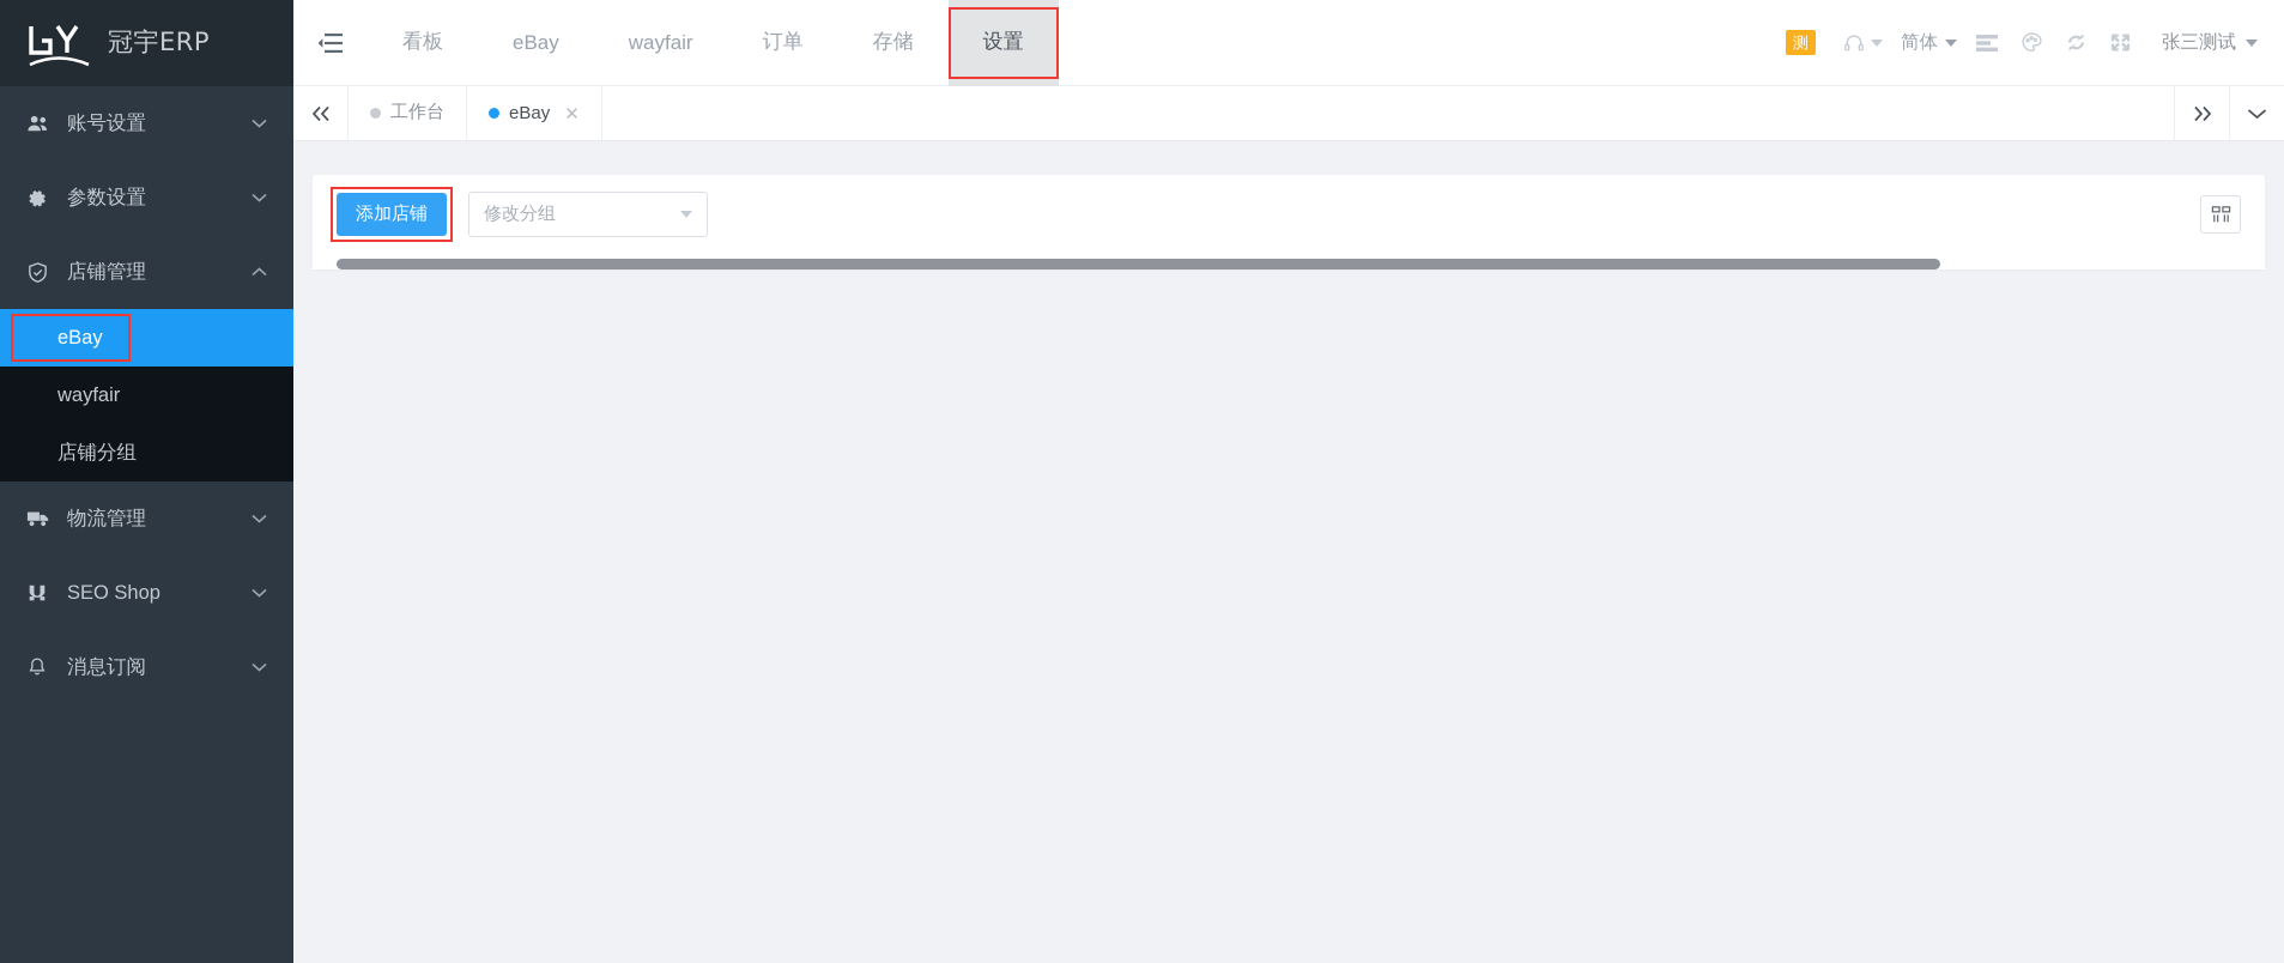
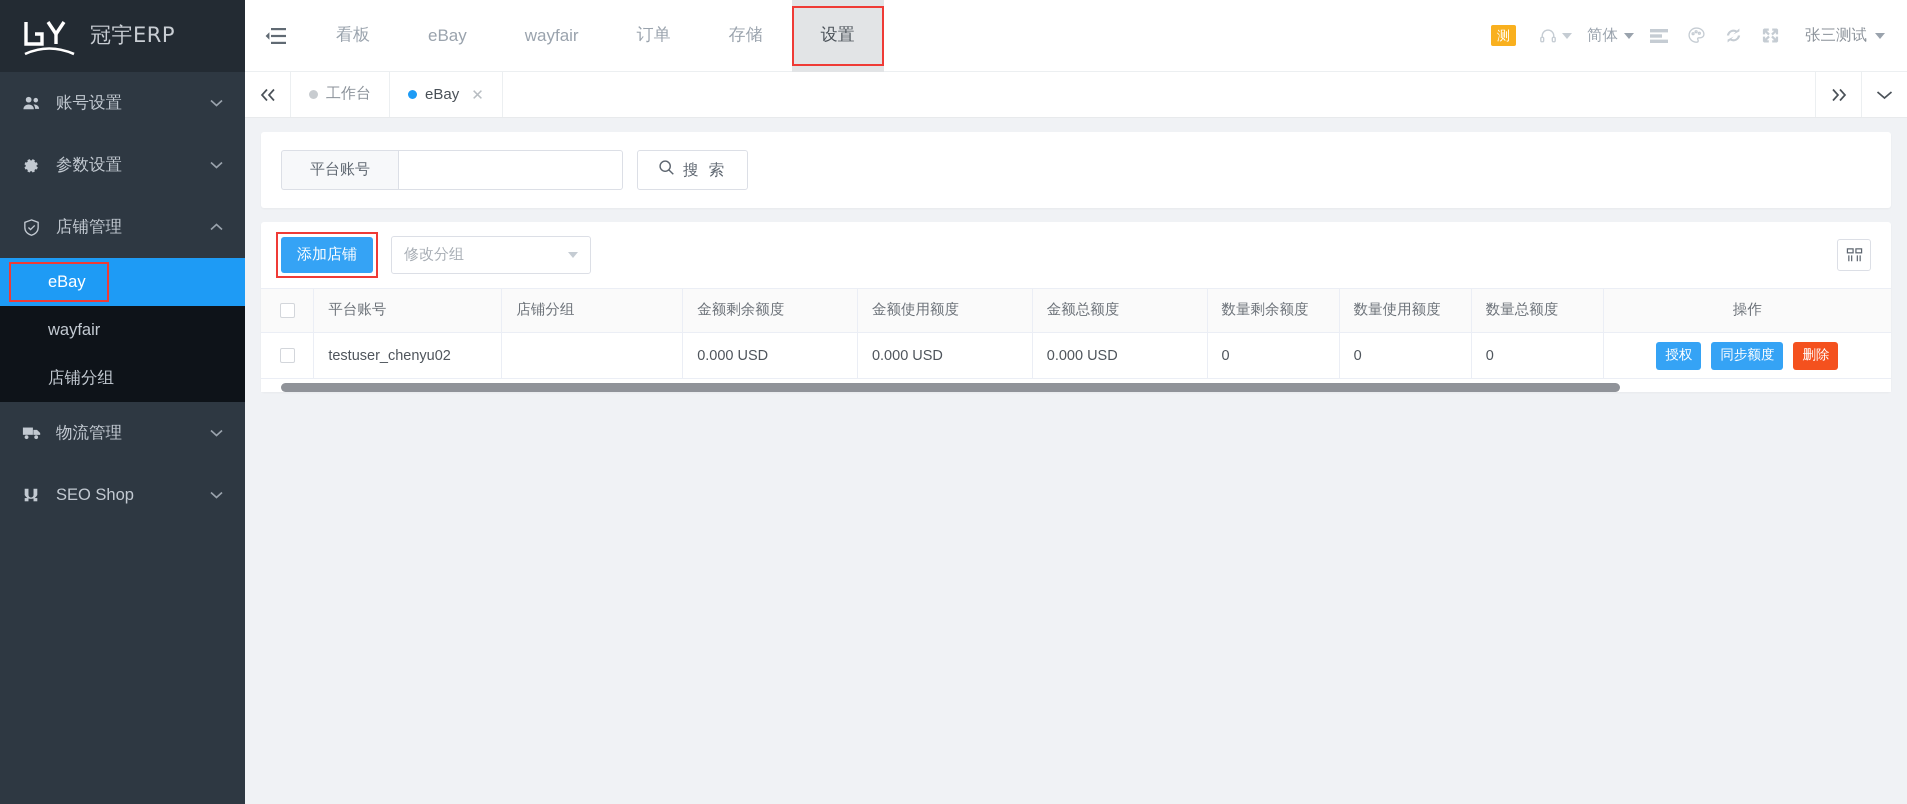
  冠宇ERP
  账号设置
  参数设置
  店铺管理
  eBay
  wayfair
  店铺分组
  物流管理
  SEO Shop
- 消息订阅
  看板
  eBay
  wayfair
  订单
  存储
  设置
  测
  简体
  张三测试
  工作台
  eBay
  ✕
+ 平台账号
+ 搜 索
  添加店铺
  修改分组
+ 	平台账号	店铺分组	金额剩余额度	金额使用额度	金额总额度	数量剩余额度	数量使用额度	数量总额度	操作
+ 	testuser_chenyu02		0.000 USD	0.000 USD	0.000 USD	0	0	0	授权 同步额度 删除
